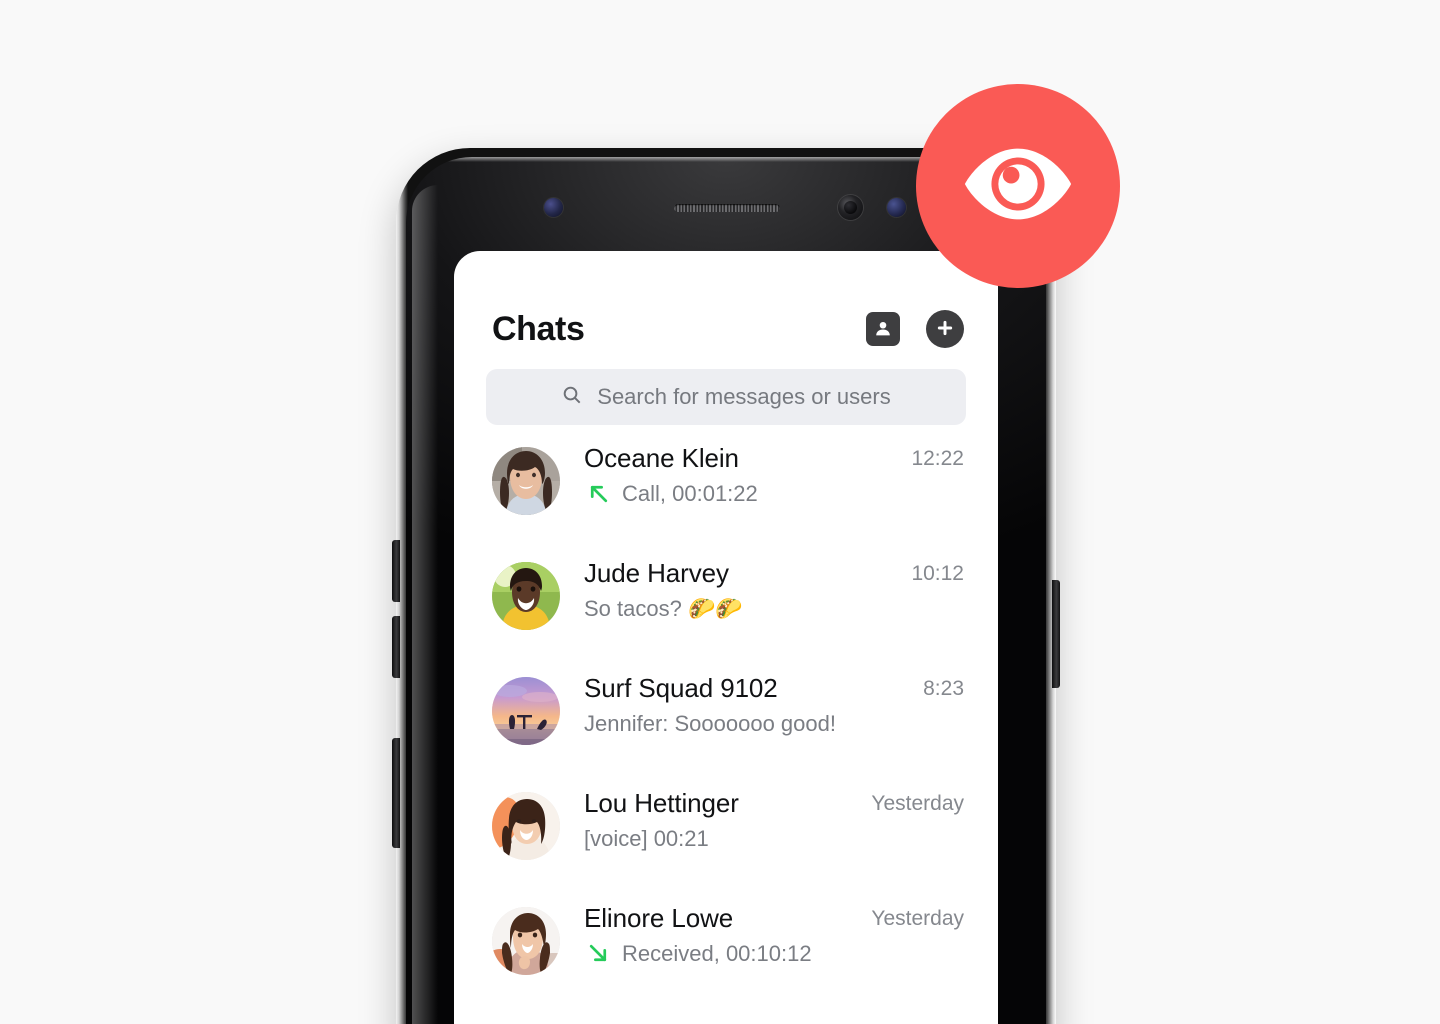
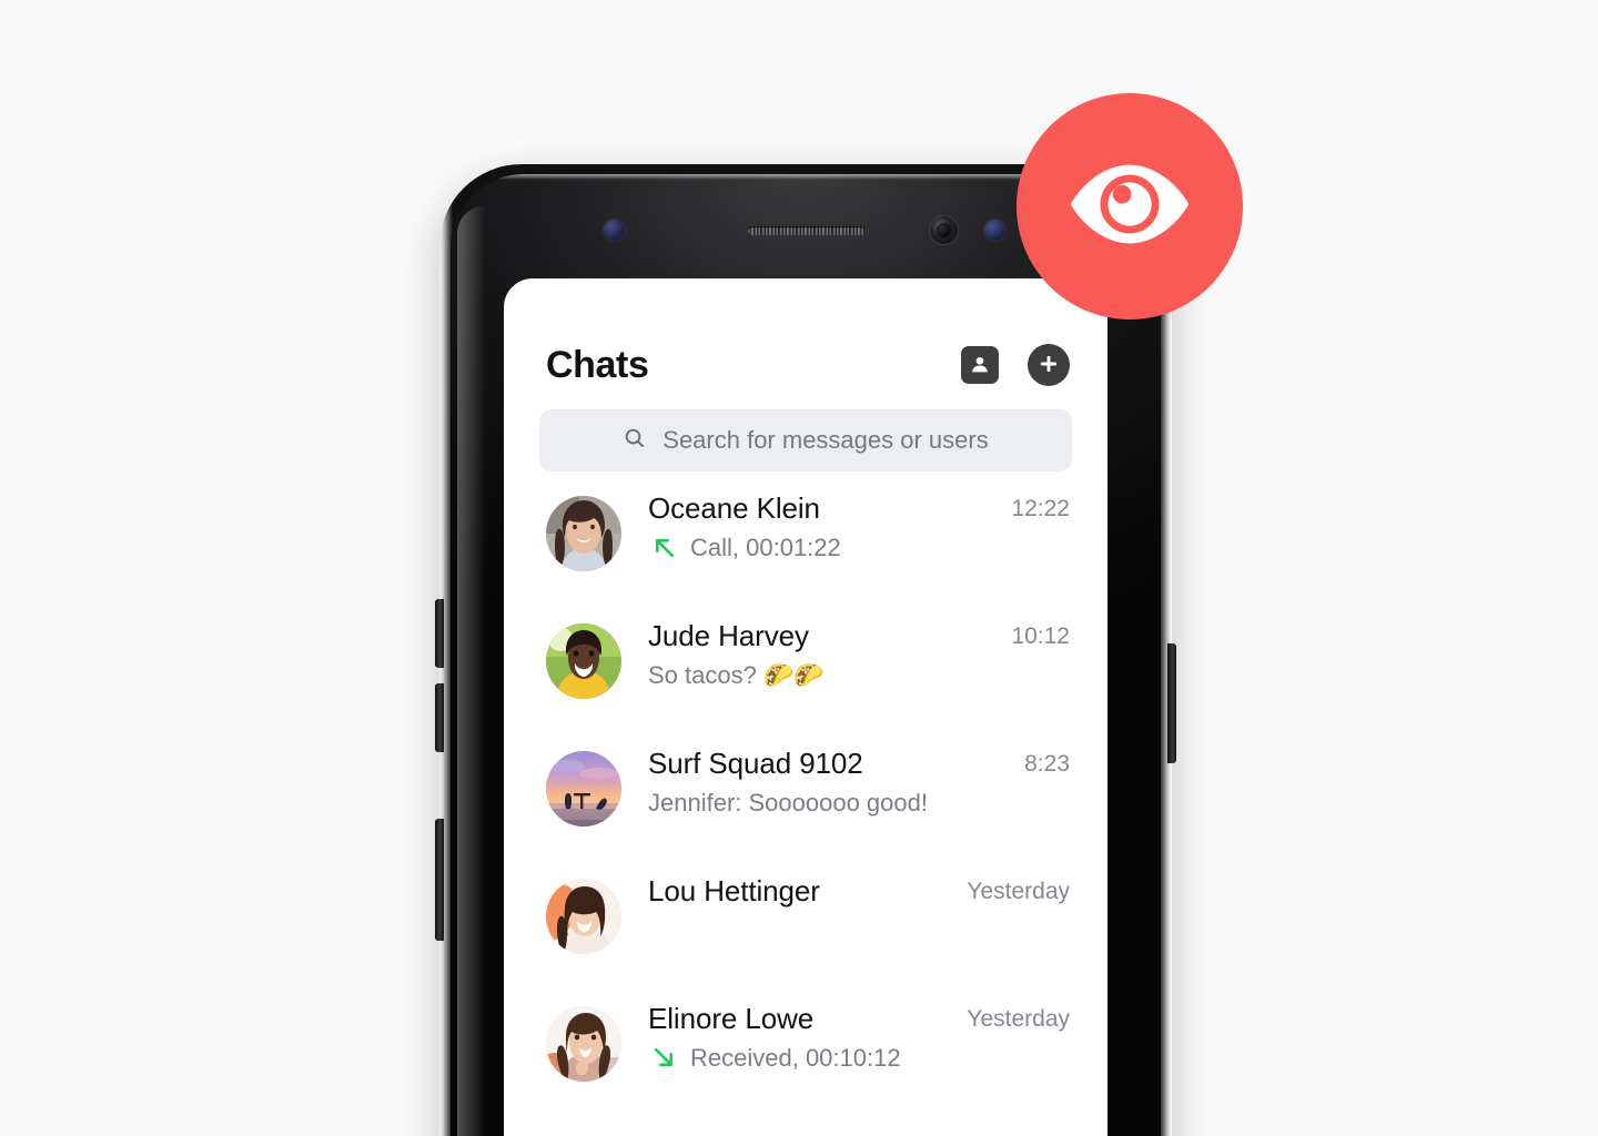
  Chats
  Search for messages or users
  Oceane Klein
  Call, 00:01:22
  12:22
  Jude Harvey
  So tacos? 🌮🌮
  10:12
  Surf Squad 9102
  Jennifer: Sooooooo good!
  8:23
  Lou Hettinger
- [voice] 00:21
  Yesterday
  Elinore Lowe
  Received, 00:10:12
  Yesterday
